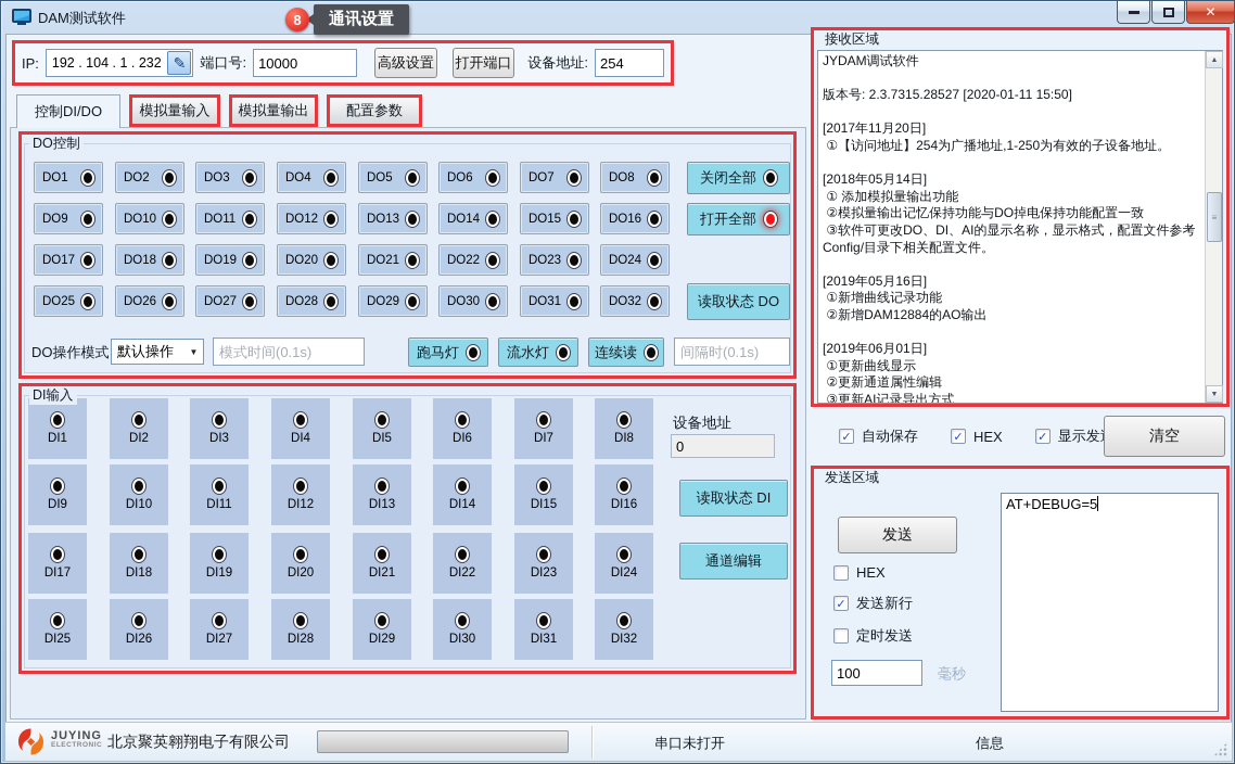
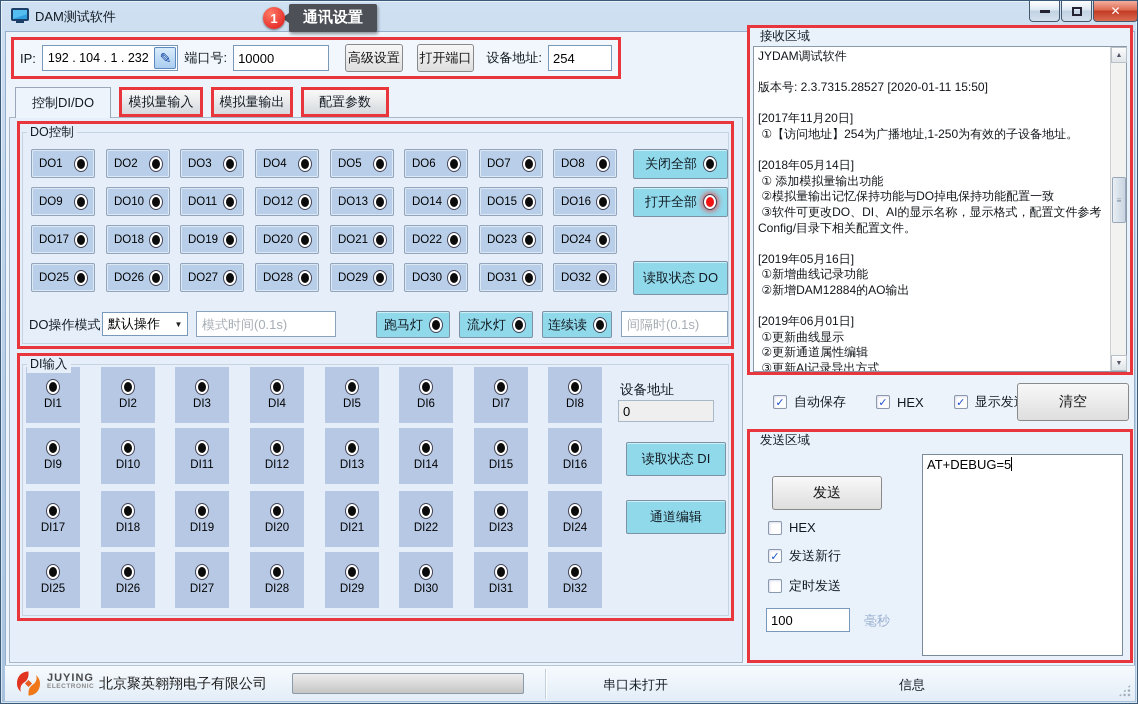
  DAM测试软件
  ✕
- 8
+ 1
  通讯设置
  IP:
  192 . 104 . 1 . 232
  ✎
  端口号:
  10000
  高级设置
  打开端口
  设备地址:
  254
  控制DI/DO
  模拟量输入
  模拟量输出
  配置参数
  DO控制
  DO1
  DO2
  DO3
  DO4
  DO5
  DO6
  DO7
  DO8
  DO9
  DO10
  DO11
  DO12
  DO13
  DO14
  DO15
  DO16
  DO17
  DO18
  DO19
  DO20
  DO21
  DO22
  DO23
  DO24
  DO25
  DO26
  DO27
  DO28
  DO29
  DO30
  DO31
  DO32
  关闭全部
  打开全部
  读取状态 DO
  DO操作模式
  默认操作
  ▼
  模式时间(0.1s)
  跑马灯
  流水灯
  连续读
  间隔时(0.1s)
  DI输入
  DI1
  DI2
  DI3
  DI4
  DI5
  DI6
  DI7
  DI8
  DI9
  DI10
  DI11
  DI12
  DI13
  DI14
  DI15
  DI16
  DI17
  DI18
  DI19
  DI20
  DI21
  DI22
  DI23
  DI24
  DI25
  DI26
  DI27
  DI28
  DI29
  DI30
  DI31
  DI32
  设备地址
  0
  读取状态 DI
  通道编辑
  接收区域
  JYDAM调试软件
  版本号: 2.3.7315.28527 [2020-01-11 15:50]
  [2017年11月20日]
  ①【访问地址】254为广播地址,1-250为有效的子设备地址。
  [2018年05月14日]
  ① 添加模拟量输出功能
  ②模拟量输出记忆保持功能与DO掉电保持功能配置一致
  ③软件可更改DO、DI、AI的显示名称，显示格式，配置文件参考Config/目录下相关配置文件。
  [2019年05月16日]
  ①新增曲线记录功能
  ②新增DAM12884的AO输出
  [2019年06月01日]
  ①更新曲线显示
  ②更新通道属性编辑
  ③更新AI记录导出方式
  ≡
  ✓
  自动保存
  ✓
  HEX
  ✓
  显示发
  清空
  发送区域
  发送
  HEX
  ✓
  发送新行
  定时发送
  100
  毫秒
  AT+DEBUG=5
  JUYING
  北京聚英翱翔电子有限公司
  串口未打开
  信息
